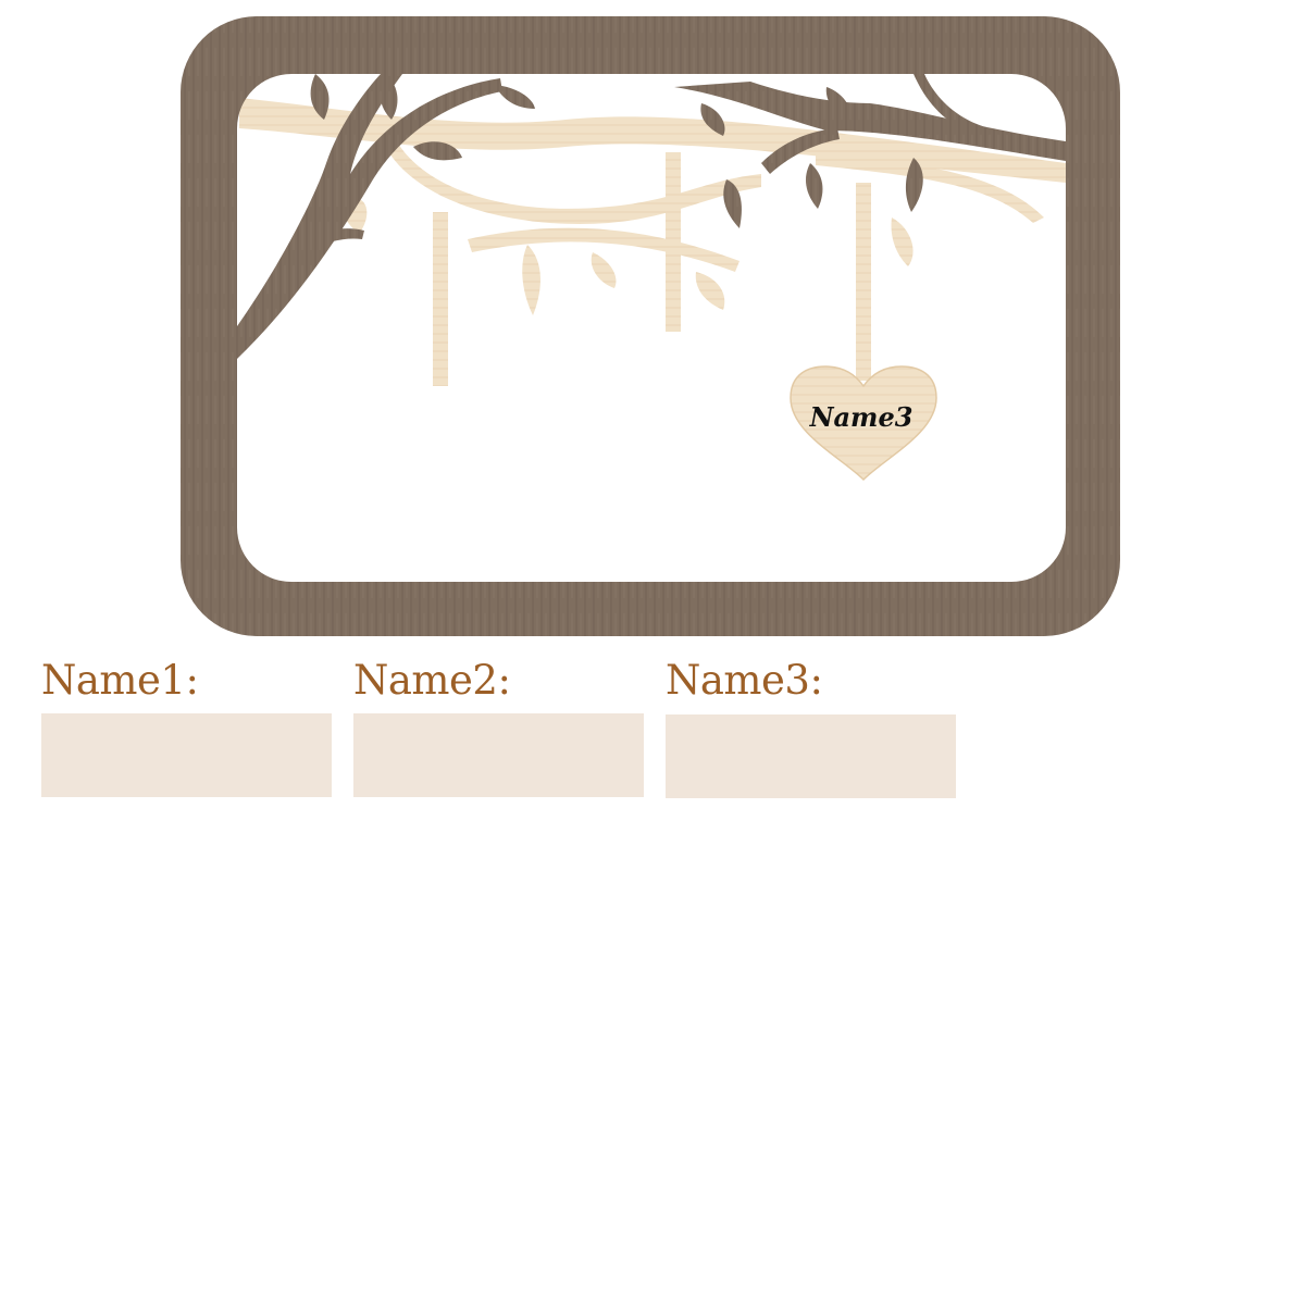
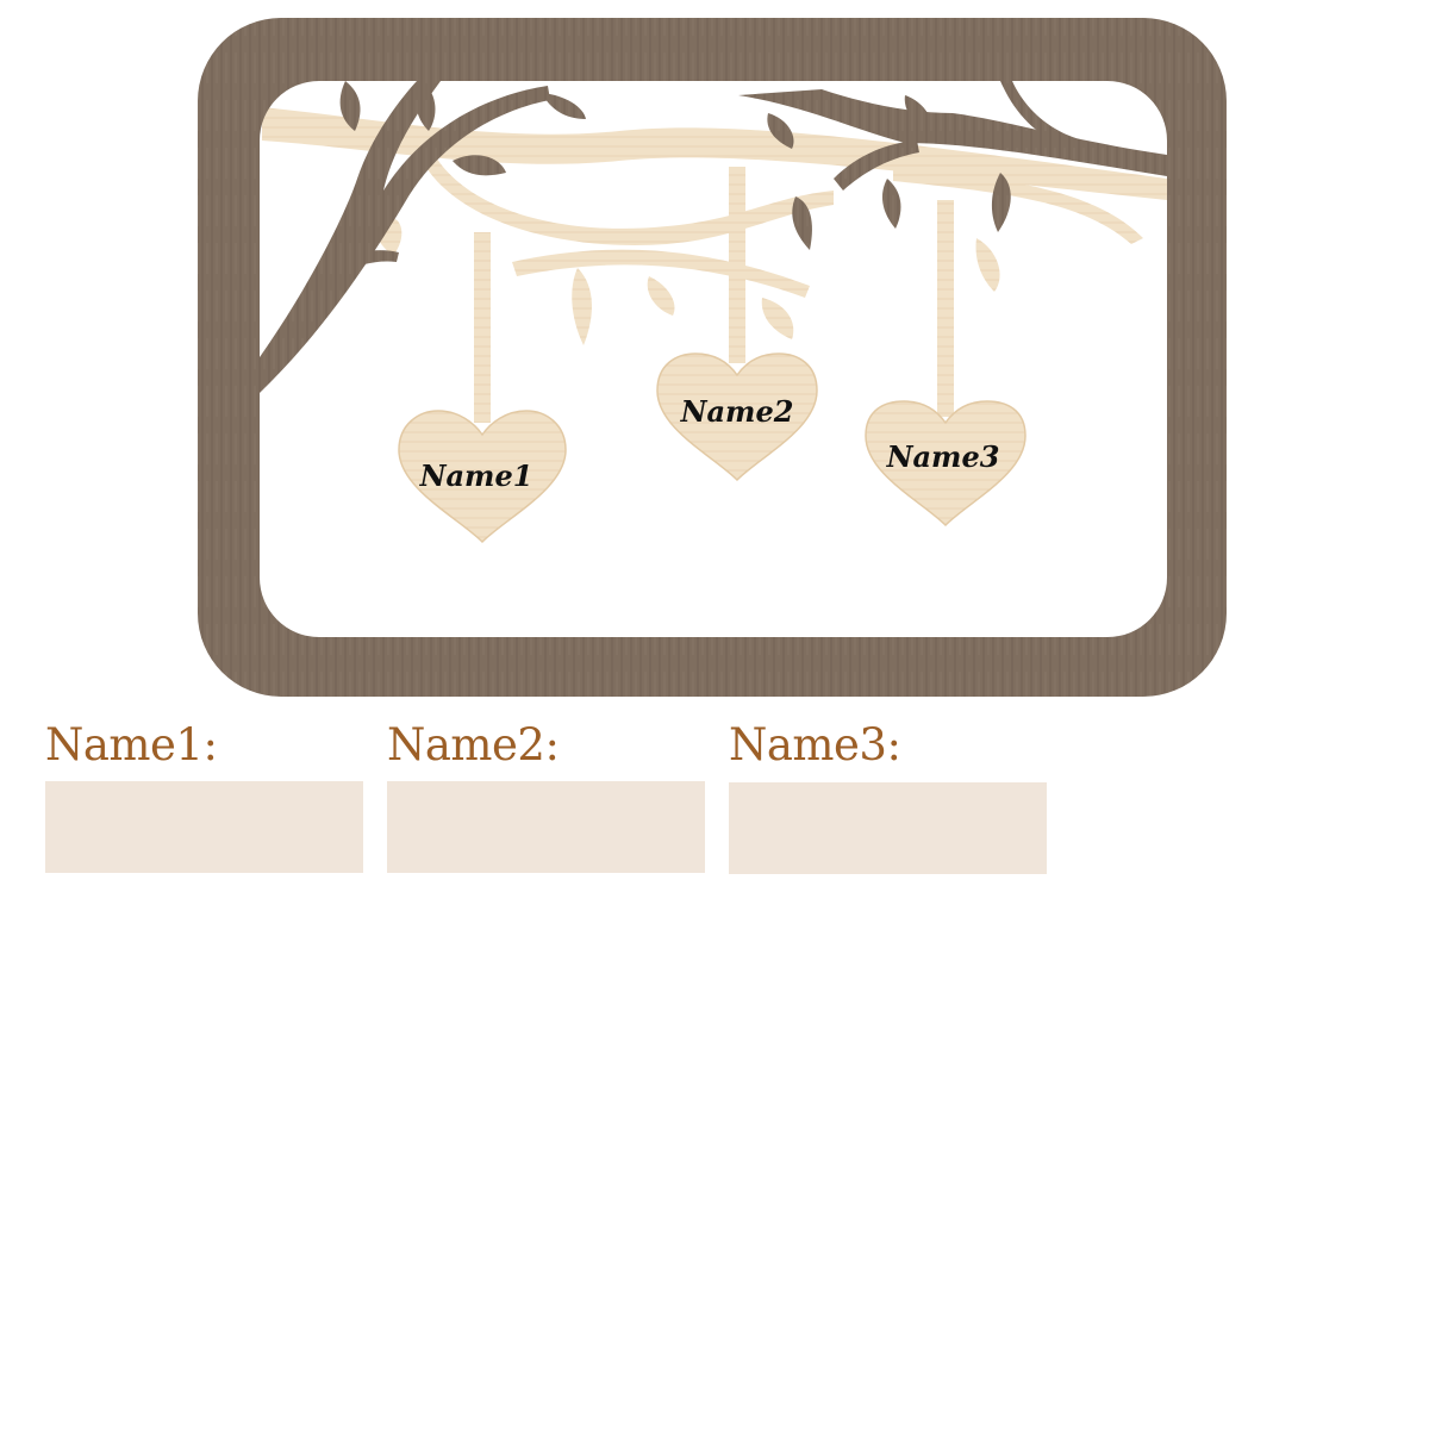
+ Name1
+ Name2
  Name3
  Name1:
  Name2:
  Name3:
